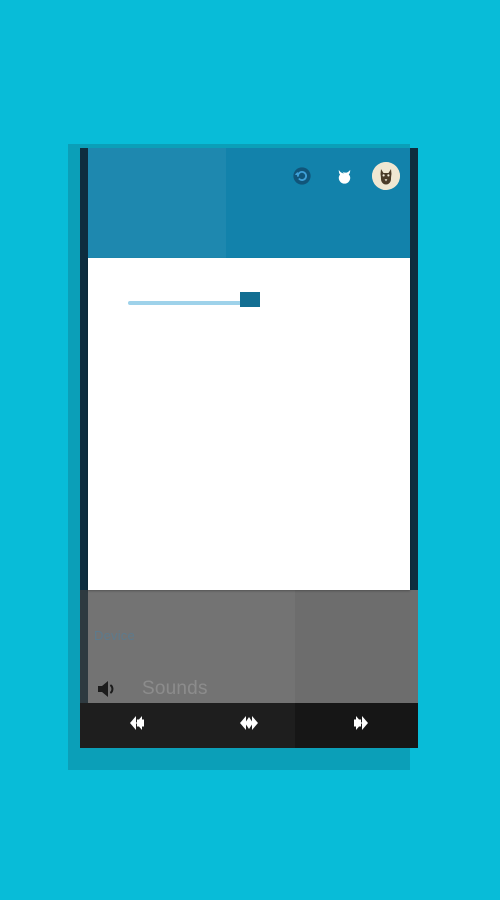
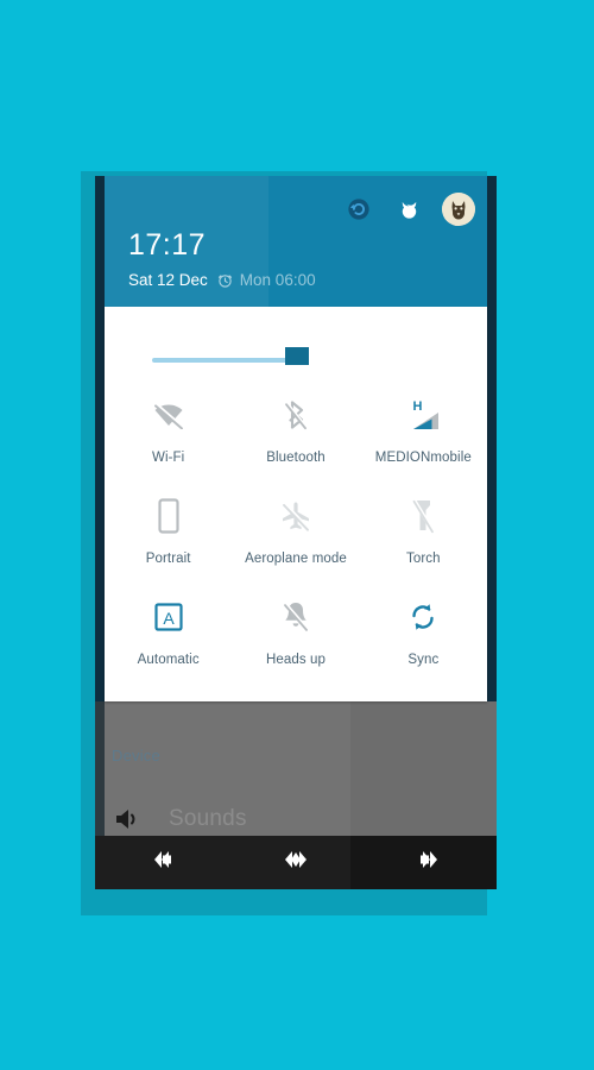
  Device
  Sounds
+ 17:17
+ Sat 12 Dec
+ Mon 06:00
+ Wi-Fi
+ Bluetooth
+ H
+ MEDIONmobile
+ Portrait
+ Aeroplane mode
+ Torch
+ A
+ Automatic
+ Heads up
+ Sync
